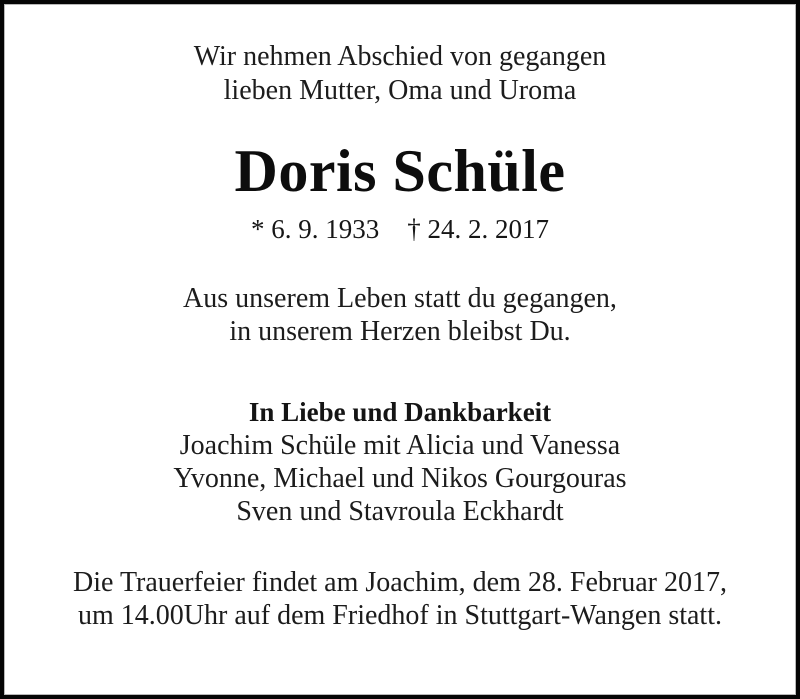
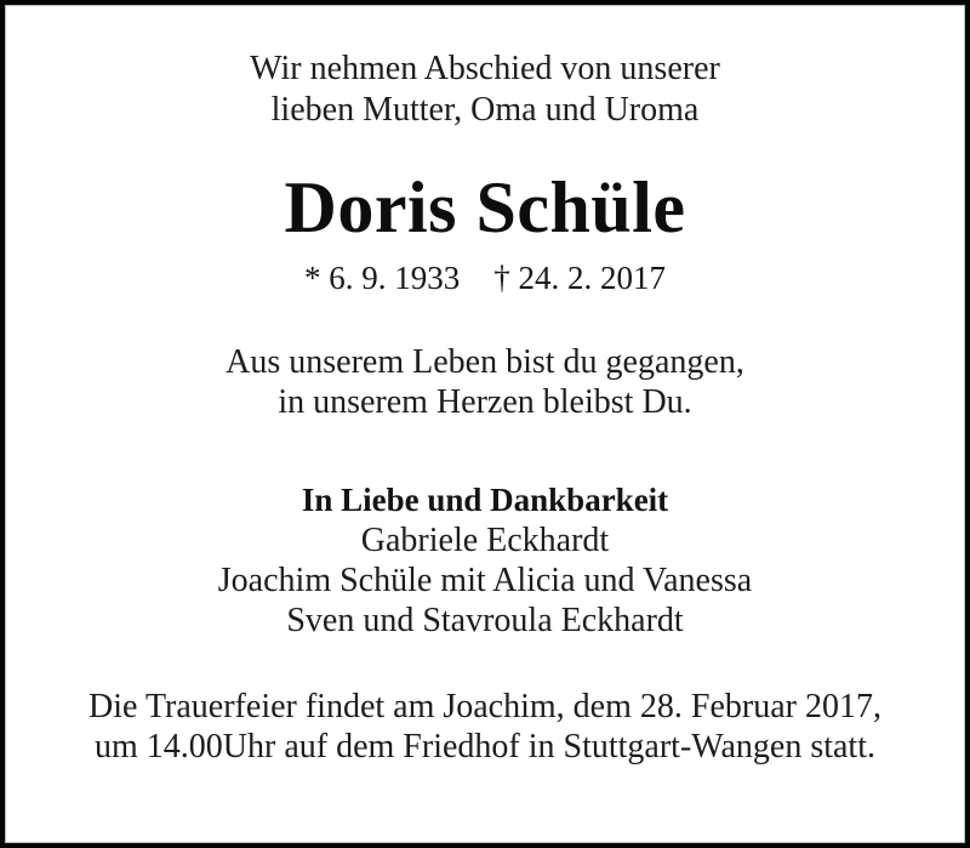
- Wir nehmen Abschied von gegangen
+ Wir nehmen Abschied von unserer
  lieben Mutter, Oma und Uroma
  Doris Schüle
  * 6. 9. 1933
  † 24. 2. 2017
- Aus unserem Leben statt du gegangen,
+ Aus unserem Leben bist du gegangen,
  in unserem Herzen bleibst Du.
  In Liebe und Dankbarkeit
+ Gabriele Eckhardt
  Joachim Schüle mit Alicia und Vanessa
- Yvonne, Michael und Nikos Gourgouras
  Sven und Stavroula Eckhardt
  Die Trauerfeier findet am Joachim, dem 28. Februar 2017,
  um 14.00Uhr auf dem Friedhof in Stuttgart-Wangen statt.
